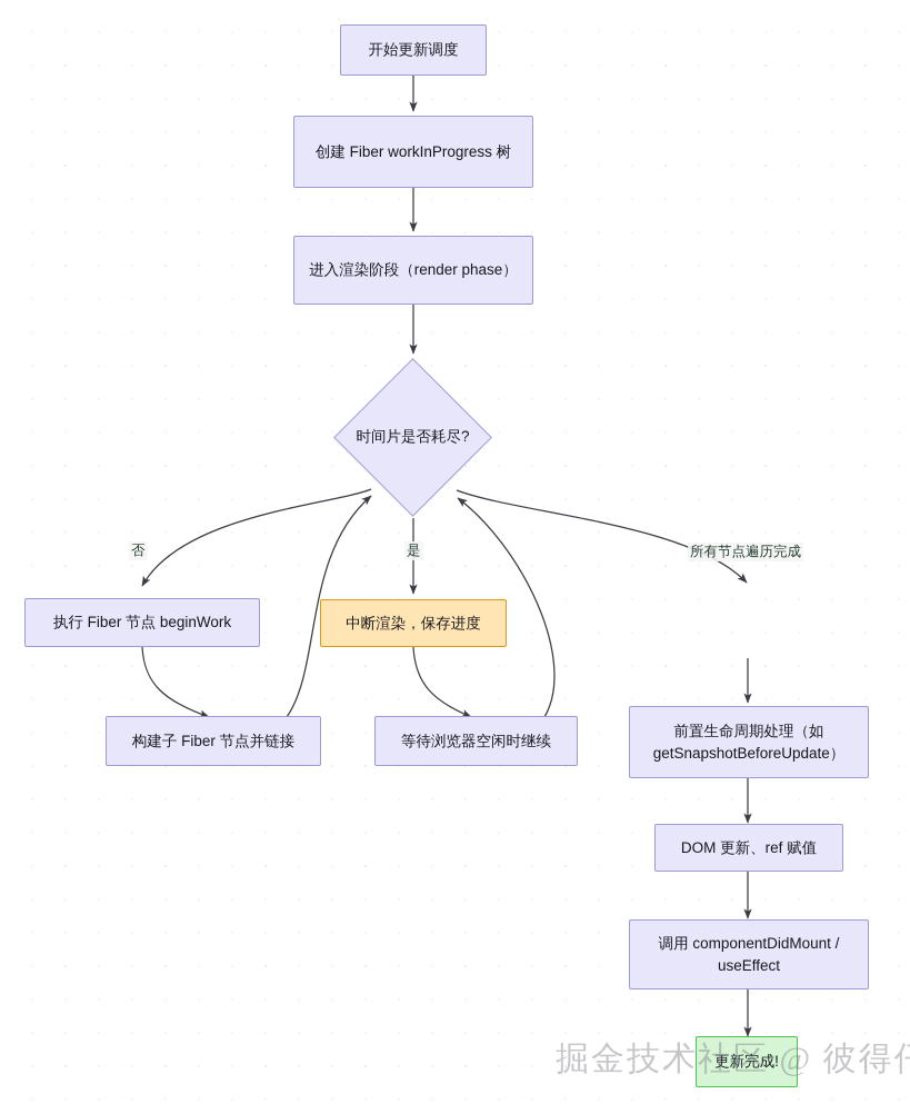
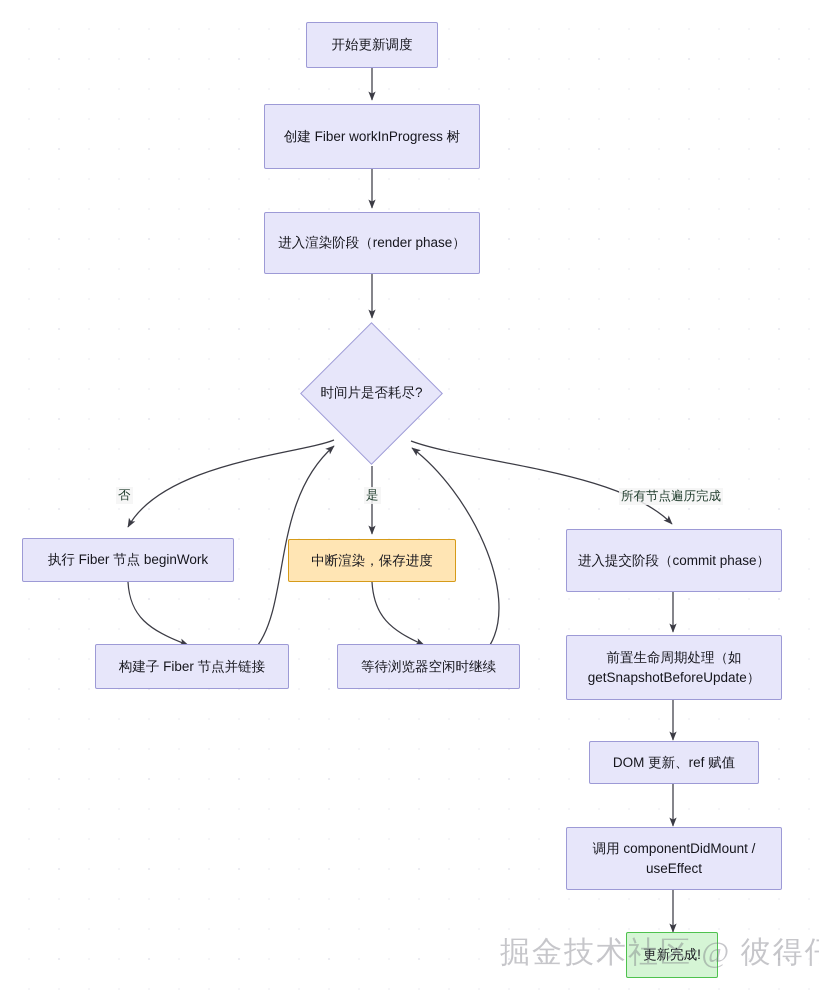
  开始更新调度
  创建 Fiber workInProgress 树
  进入渲染阶段（render phase）
  时间片是否耗尽?
  执行 Fiber 节点 beginWork
  中断渲染，保存进度
+ 进入提交阶段（commit phase）
  构建子 Fiber 节点并链接
  等待浏览器空闲时继续
  前置生命周期处理（如 getSnapshotBeforeUpdate）
  DOM 更新、ref 赋值
  调用 componentDidMount / useEffect
  更新完成!
  否
  是
  所有节点遍历完成
  掘金技术社区 @ 彼得
